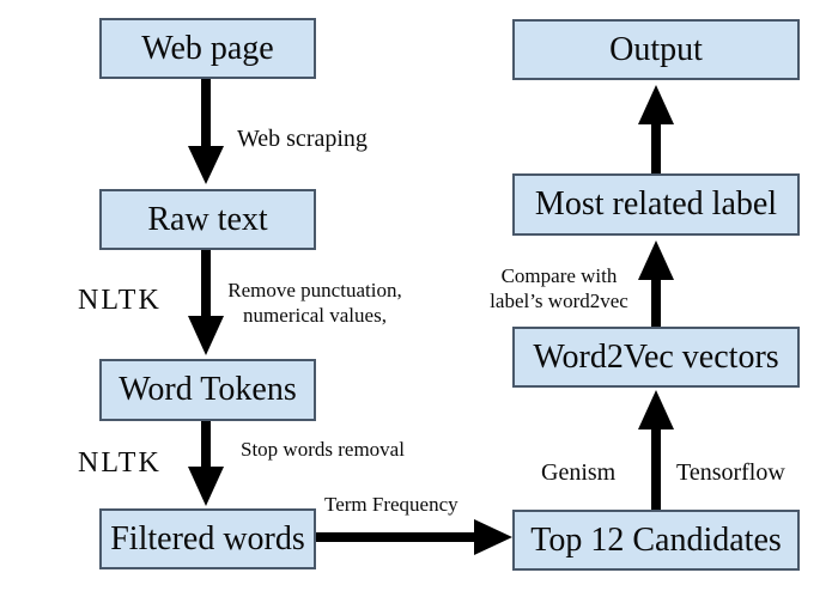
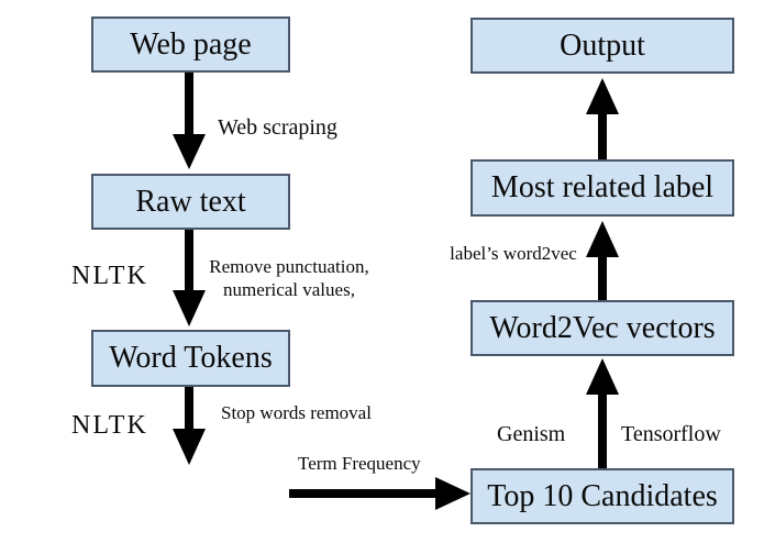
  Web page
  Raw text
  Word Tokens
- Filtered words
  Output
  Most related label
  Word2Vec vectors
- Top 12 Candidates
+ Top 10 Candidates
  Web scraping
  NLTK
  Remove punctuation,
  numerical values,
  NLTK
  Stop words removal
  Term Frequency
  Genism
  Tensorflow
- Compare with
  label’s word2vec
